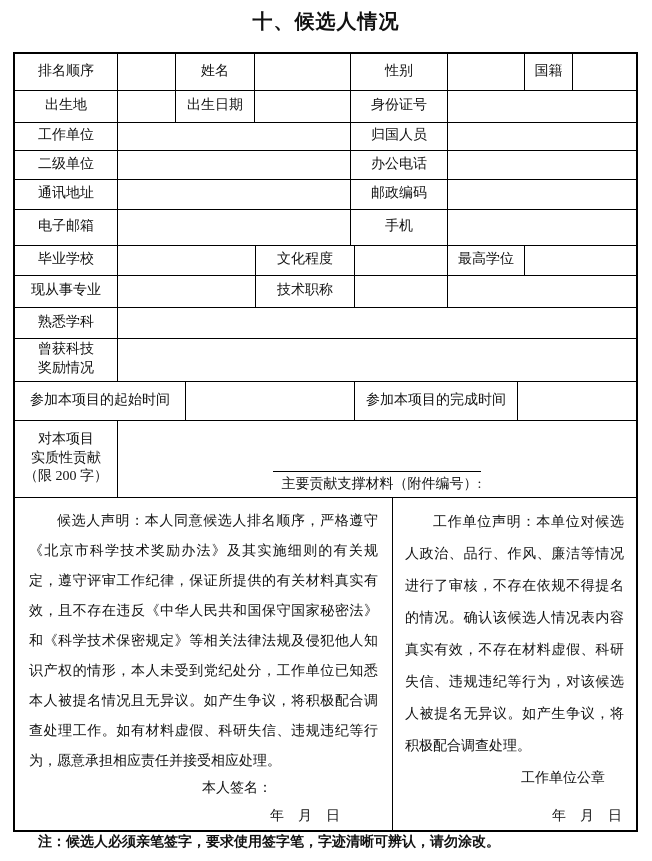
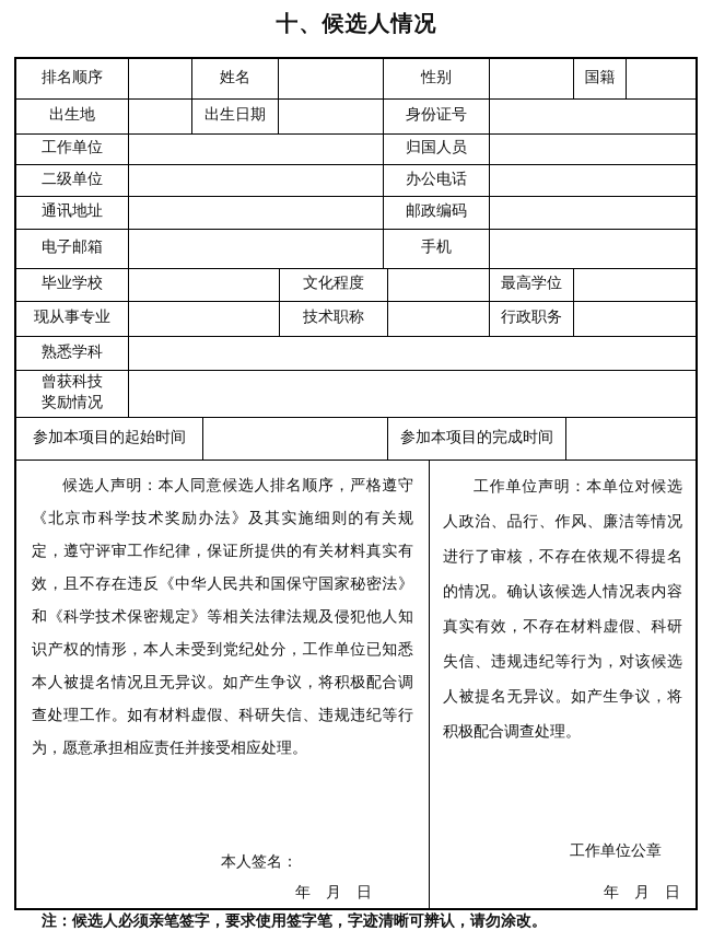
  十、候选人情况
  排名顺序
  姓名
  性别
  国籍
  出生地
  出生日期
  身份证号
  工作单位
  归国人员
  二级单位
  办公电话
  通讯地址
  邮政编码
  电子邮箱
  手机
  毕业学校
  文化程度
  最高学位
  现从事专业
  技术职称
+ 行政职务
  熟悉学科
  曾获科技
  奖励情况
  参加本项目的起始时间
  参加本项目的完成时间
- 对本项目
- 实质性贡献
- （限 200 字）
- 主要贡献支撑材料（附件编号）:
  候选人声明：本人同意候选人排名顺序，严格遵守《北京市科学技术奖励办法》及其实施细则的有关规定，遵守评审工作纪律，保证所提供的有关材料真实有效，且不存在违反《中华人民共和国保守国家秘密法》和《科学技术保密规定》等相关法律法规及侵犯他人知识产权的情形，本人未受到党纪处分，工作单位已知悉本人被提名情况且无异议。如产生争议，将积极配合调查处理工作。如有材料虚假、科研失信、违规违纪等行为，愿意承担相应责任并接受相应处理。
  本人签名：
  年 月 日
  工作单位声明：本单位对候选人政治、品行、作风、廉洁等情况进行了审核，不存在依规不得提名的情况。确认该候选人情况表内容真实有效，不存在材料虚假、科研失信、违规违纪等行为，对该候选人被提名无异议。如产生争议，将积极配合调查处理。
  工作单位公章
  年 月 日
  注：候选人必须亲笔签字，要求使用签字笔，字迹清晰可辨认，请勿涂改。
